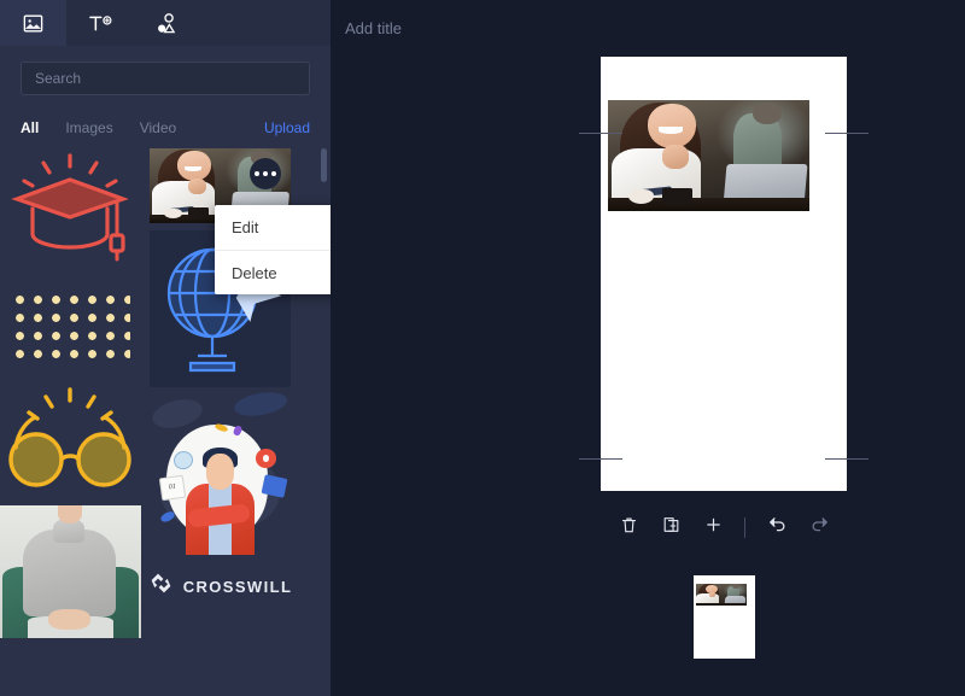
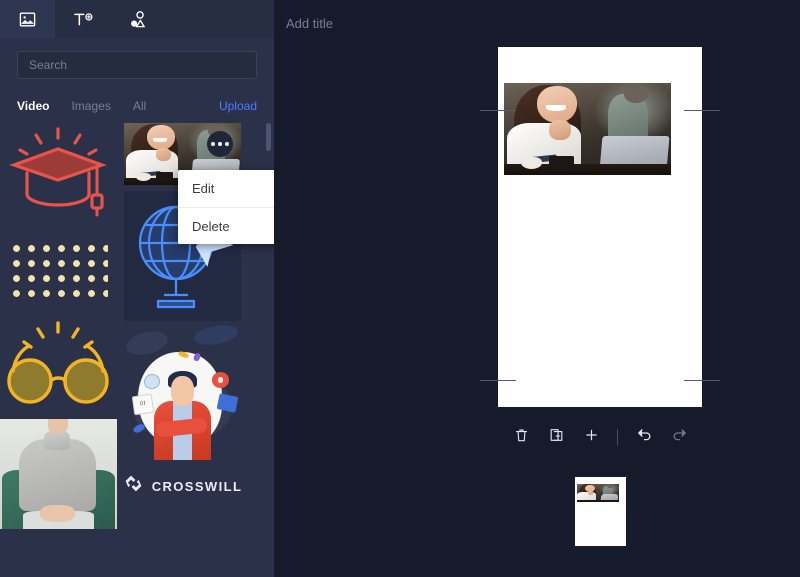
  Search
- All
+ Video
  Images
- Video
+ All
  Upload
  CROSSWILL
  Edit
  Delete
  Add title
